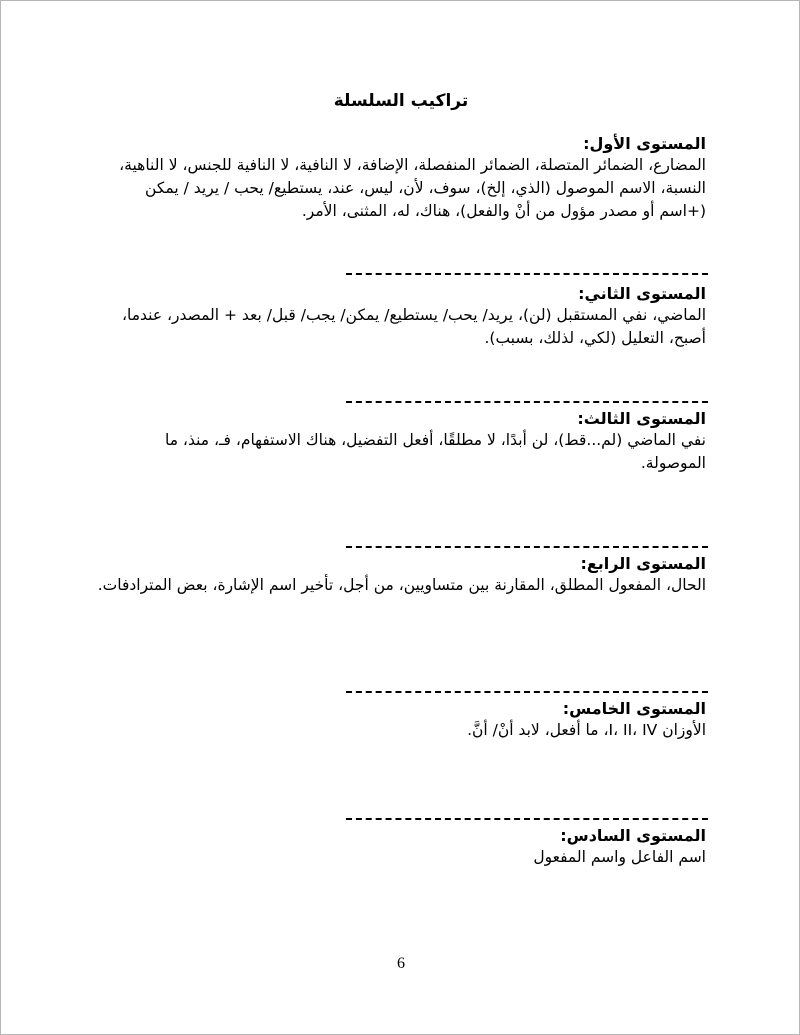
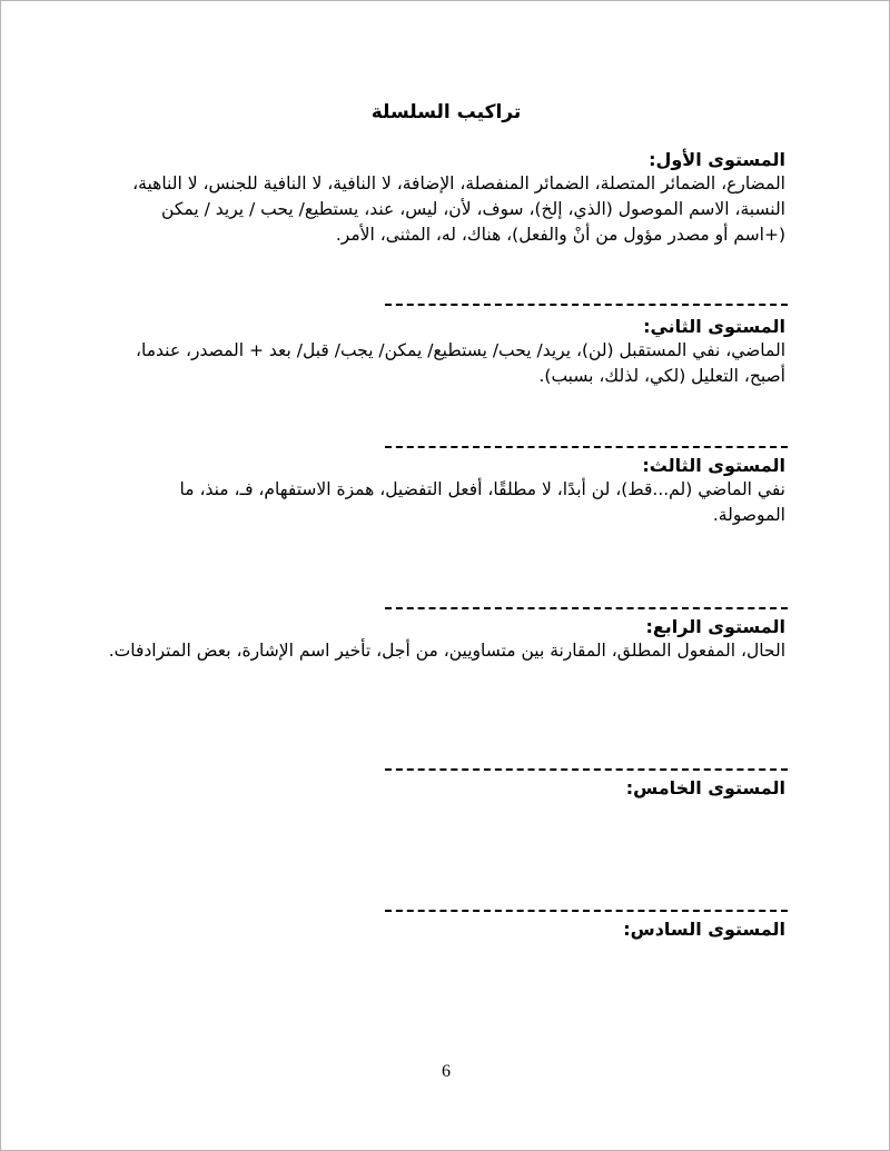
  تراكيب السلسلة
  المستوى الأول:
  المضارع، الضمائر المتصلة، الضمائر المنفصلة، الإضافة، لا النافية، لا النافية للجنس، لا الناهية، النسبة، الاسم الموصول (الذي، إلخ)، سوف، لأن، ليس، عند، يستطيع/ يحب / يريد / يمكن (+اسم أو مصدر مؤول من أنْ والفعل)، هناك، له، المثنى، الأمر.
  المستوى الثاني:
  الماضي، نفي المستقبل (لن)، يريد/ يحب/ يستطيع/ يمكن/ يجب/ قبل/ بعد + المصدر، عندما، أصبح، التعليل (لكي، لذلك، بسبب).
  المستوى الثالث:
- نفي الماضي (لم...قط)، لن أبدًا، لا مطلقًا، أفعل التفضيل، هناك الاستفهام، فـ، منذ، ما الموصولة.
+ نفي الماضي (لم...قط)، لن أبدًا، لا مطلقًا، أفعل التفضيل، همزة الاستفهام، فـ، منذ، ما الموصولة.
  المستوى الرابع:
  الحال، المفعول المطلق، المقارنة بين متساويين، من أجل، تأخير اسم الإشارة، بعض المترادفات.
  المستوى الخامس:
- الأوزان I، II، IV، ما أفعل، لابد أنْ/ أنَّ.
  المستوى السادس:
- اسم الفاعل واسم المفعول
  6
